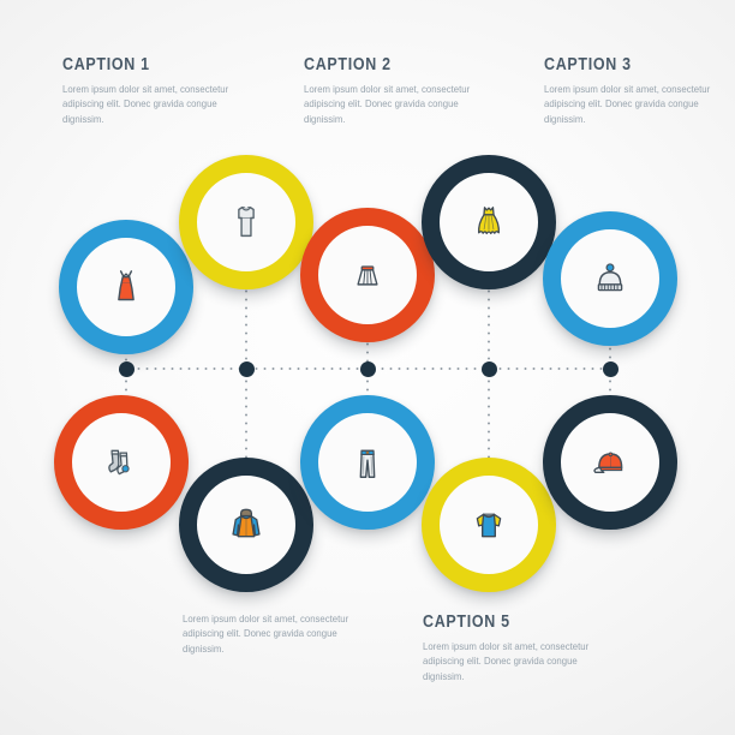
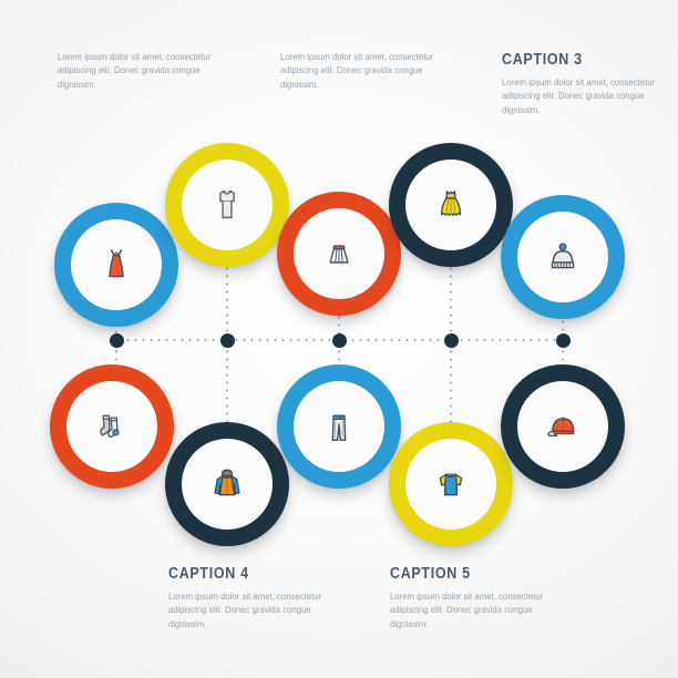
- CAPTION 1
  Lorem ipsum dolor sit amet, consectetur adipiscing elit. Donec gravida congue dignissim.
- CAPTION 2
  Lorem ipsum dolor sit amet, consectetur adipiscing elit. Donec gravida congue dignissim.
  CAPTION 3
  Lorem ipsum dolor sit amet, consectetur adipiscing elit. Donec gravida congue dignissim.
+ CAPTION 4
  Lorem ipsum dolor sit amet, consectetur adipiscing elit. Donec gravida congue dignissim.
  CAPTION 5
  Lorem ipsum dolor sit amet, consectetur adipiscing elit. Donec gravida congue dignissim.
